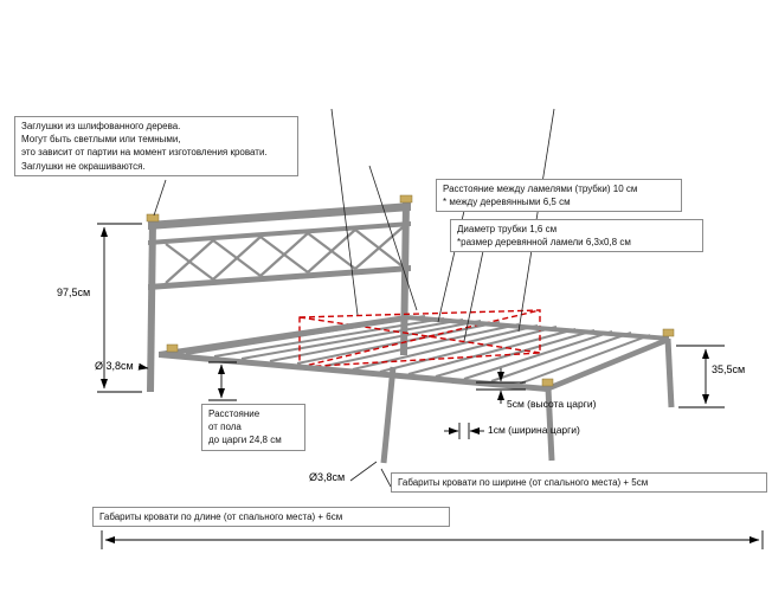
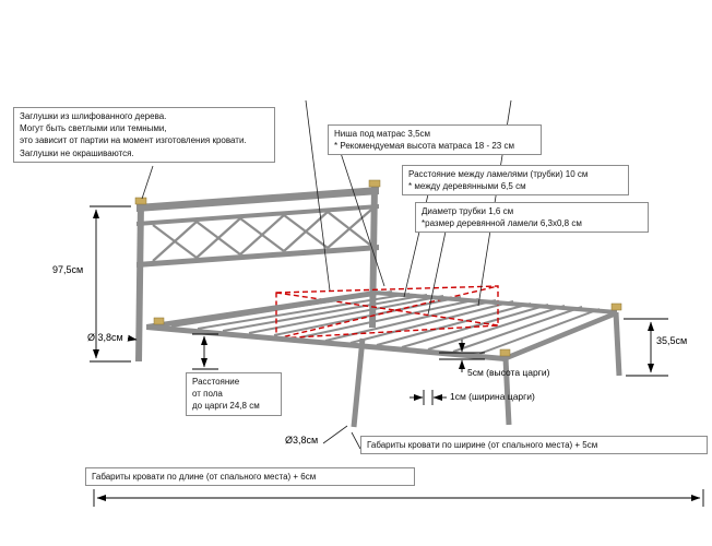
  Заглушки из шлифованного дерева.
  Могут быть светлыми или темными,
  это зависит от партии на момент изготовления кровати.
  Заглушки не окрашиваются.
+ Ниша под матрас 3,5см
+ * Рекомендуемая высота матраса 18 - 23 см
  Расстояние между ламелями (трубки) 10 см
  * между деревянными 6,5 см
  Диаметр трубки 1,6 см
  *размер деревянной ламели 6,3х0,8 см
  Расстояние
  от пола
  до царги 24,8 см
  Габариты кровати по ширине (от спального места) + 5см
  Габариты кровати по длине (от спального места) + 6см
  97,5см
  Ø 3,8см
  35,5см
  5см (высота царги)
  1см (ширина царги)
  Ø3,8см
